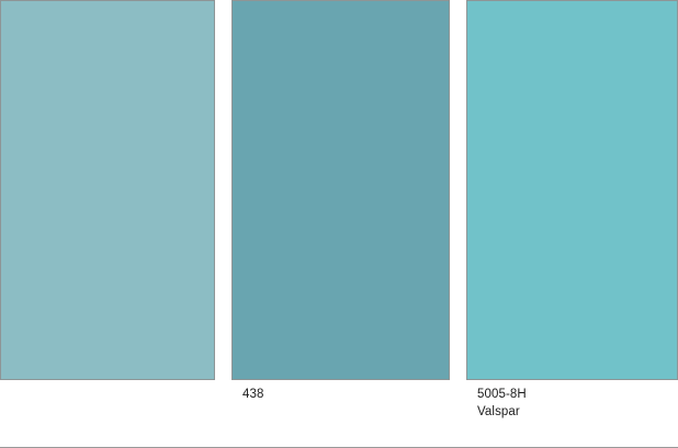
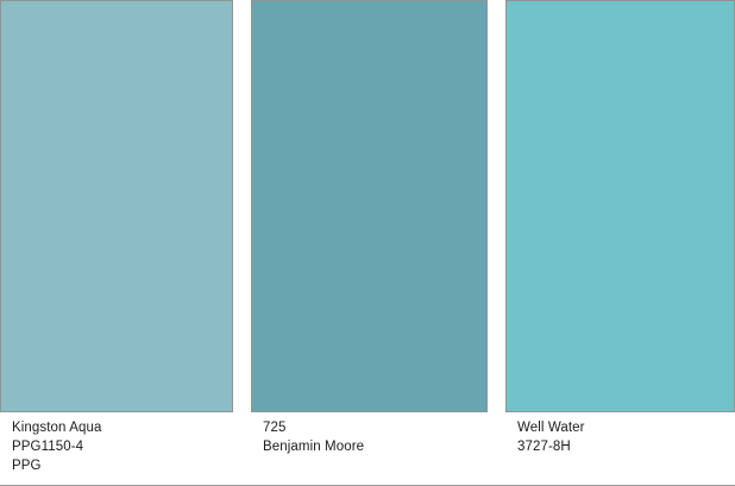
+ Kingston Aqua
+ PPG1150-4
+ PPG
- 438
+ 725
+ Benjamin Moore
+ Well Water
- 5005-8H
+ 3727-8H
- Valspar
